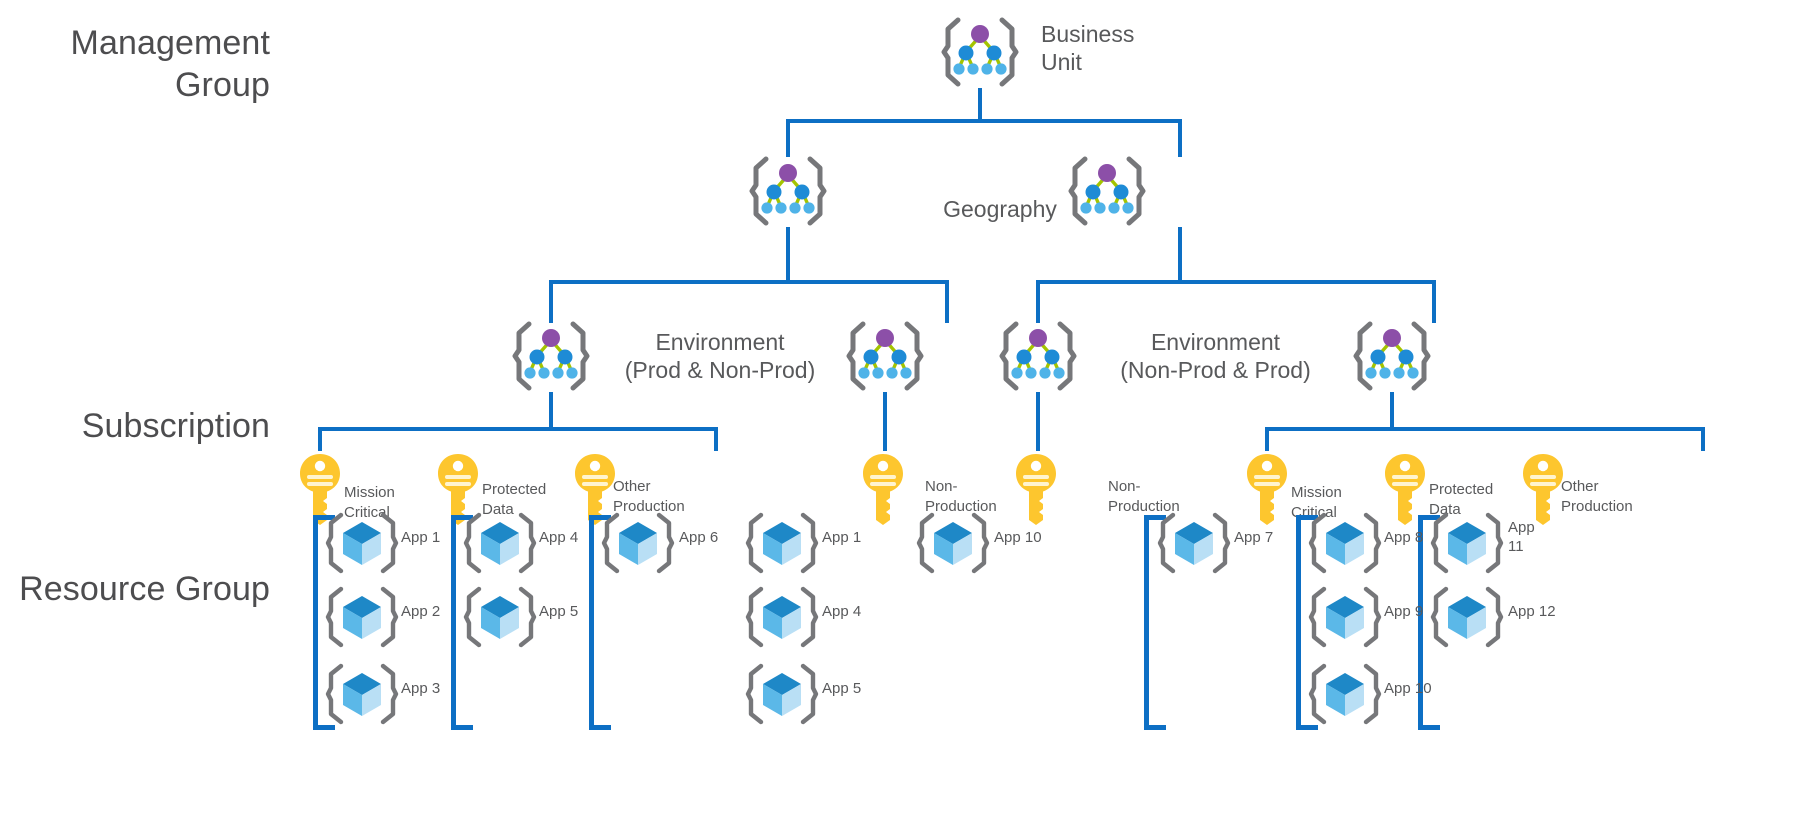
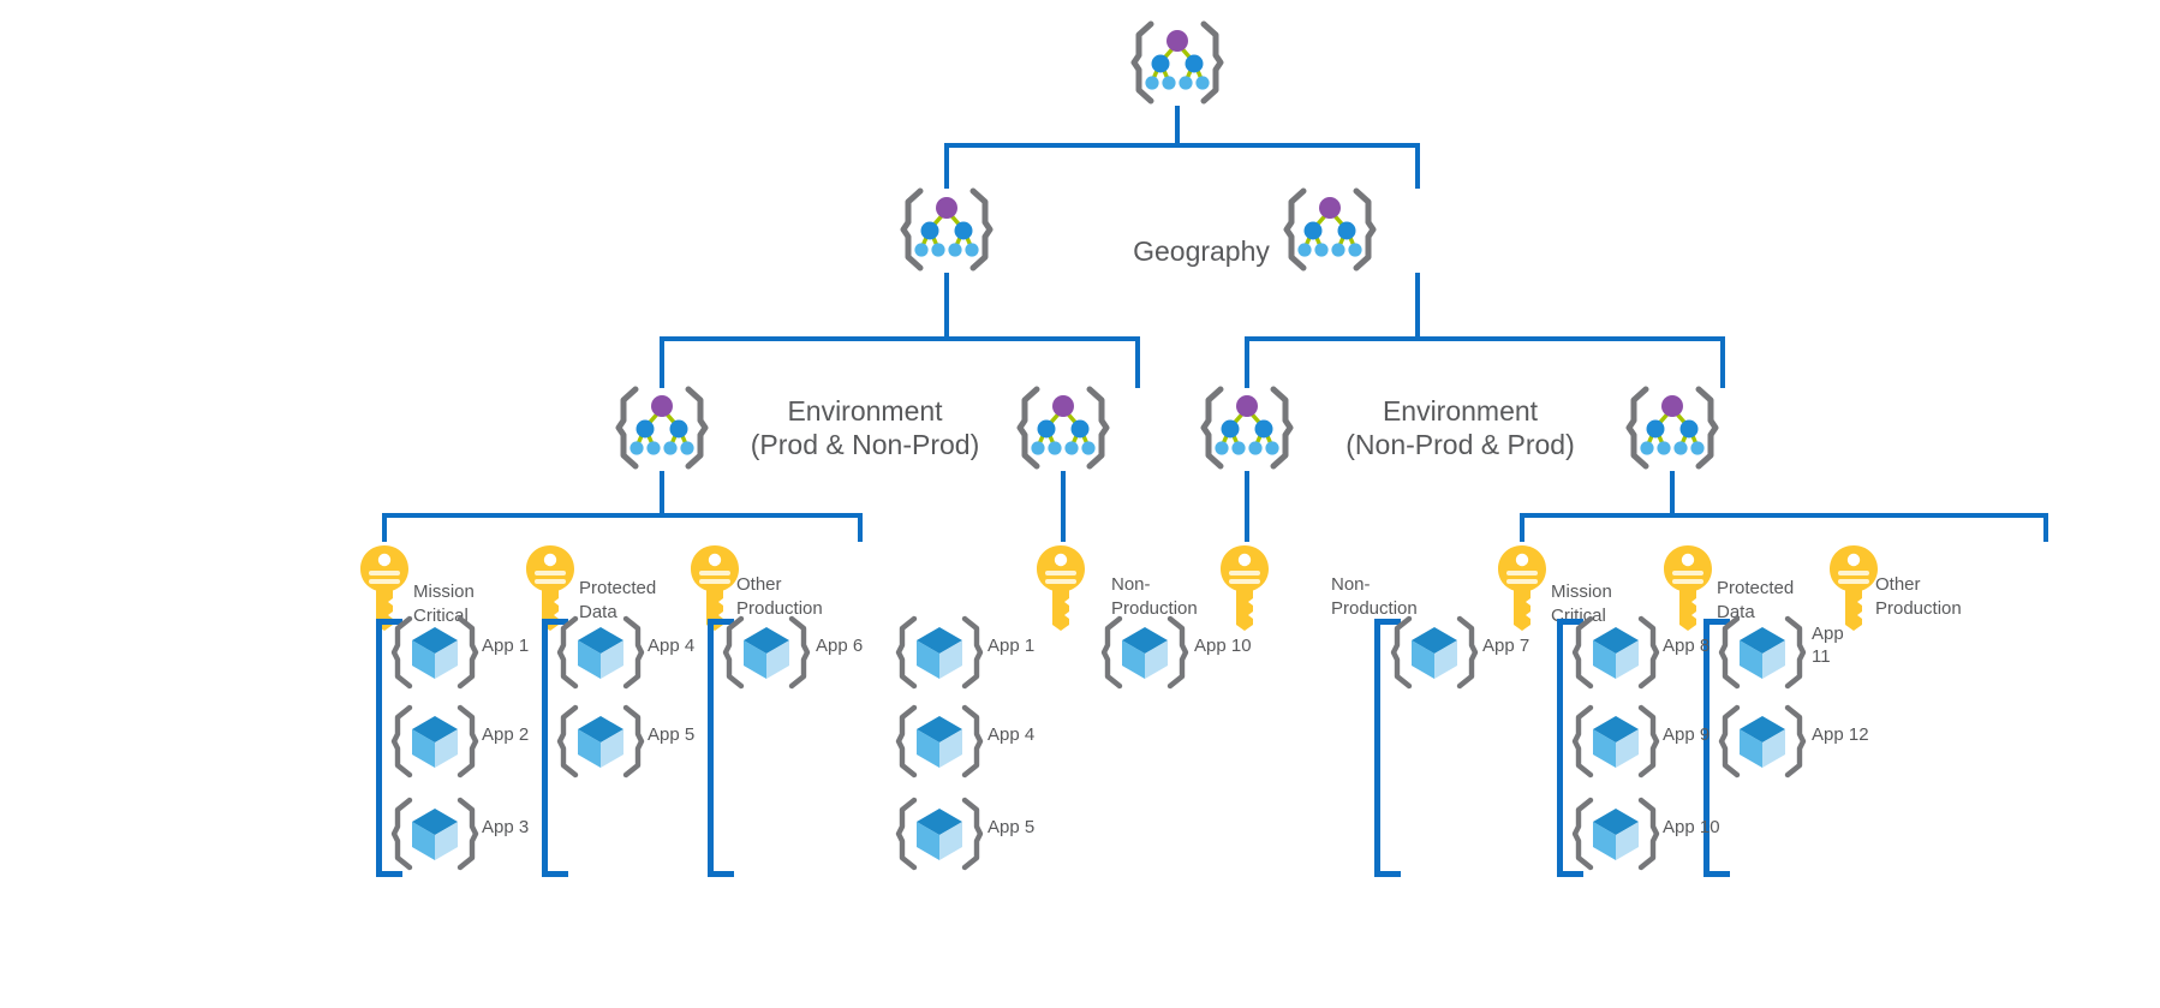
- Management
- Group
- Subscription
- Resource Group
- Business
- Unit
  Geography
  Environment
  (Prod & Non-Prod)
  Environment
  (Non-Prod & Prod)
  Mission
  Critical
  Protected
  Data
  Other
  Production
  Non-
  Production
  Non-
  Production
  Mission
  Critical
  Protected
  Data
  Other
  Production
  App 1
  App 2
  App 3
  App 4
  App 5
  App 6
  App 1
  App 4
  App 5
  App 10
  App 7
  App 8
  App 9
  App 10
  App
  11
  App 12
